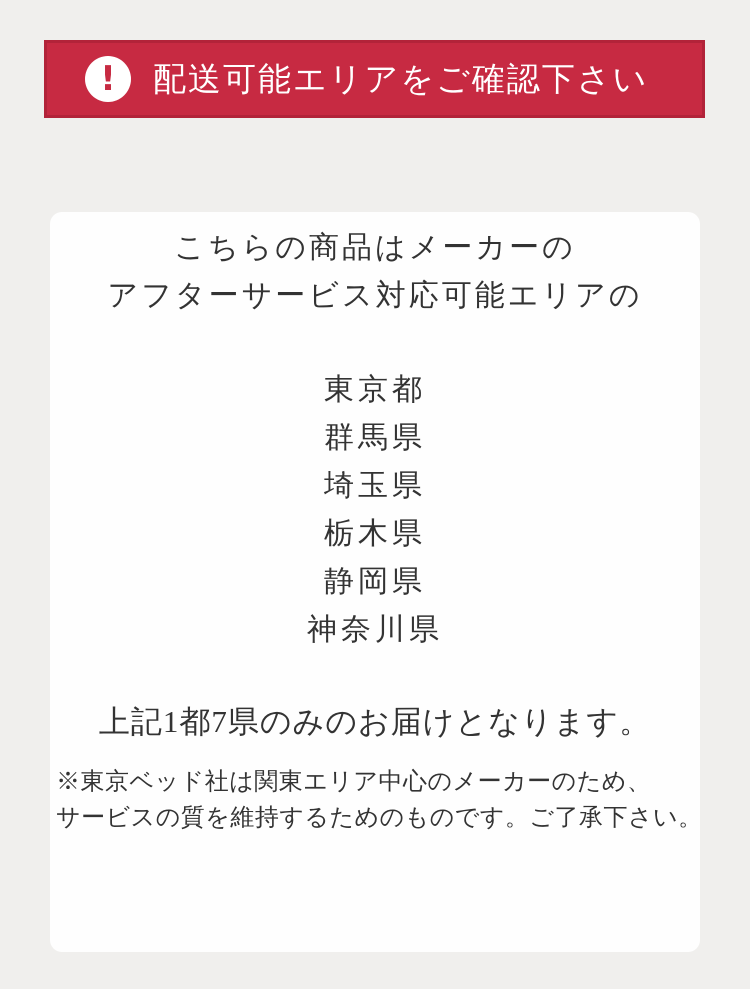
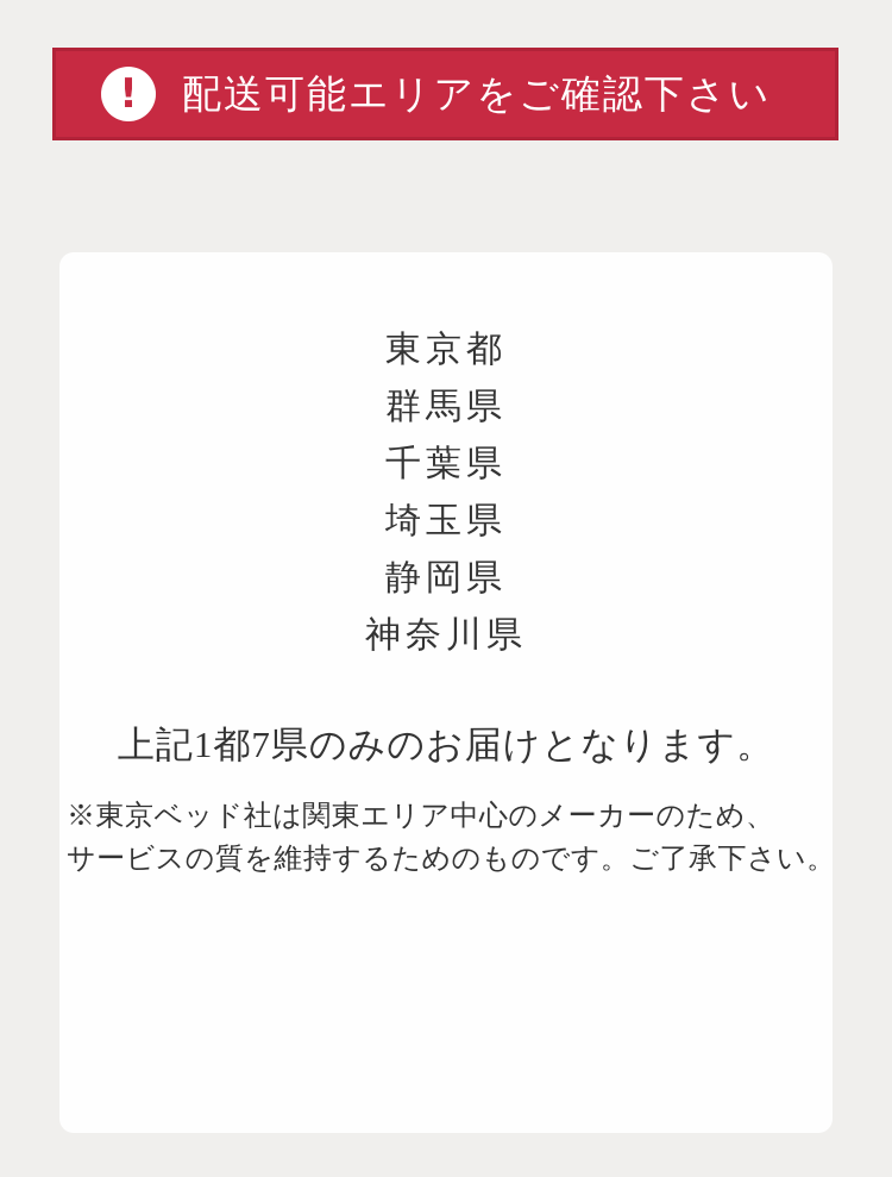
  !
  配送可能エリアをご確認下さい
- こちらの商品はメーカーの
- アフターサービス対応可能エリアの
  東京都
  群馬県
+ 千葉県
  埼玉県
- 栃木県
  静岡県
  神奈川県
  上記1都7県のみのお届けとなります。
  ※東京ベッド社は関東エリア中心のメーカーのため、
  サービスの質を維持するためのものです。ご了承下さい。
